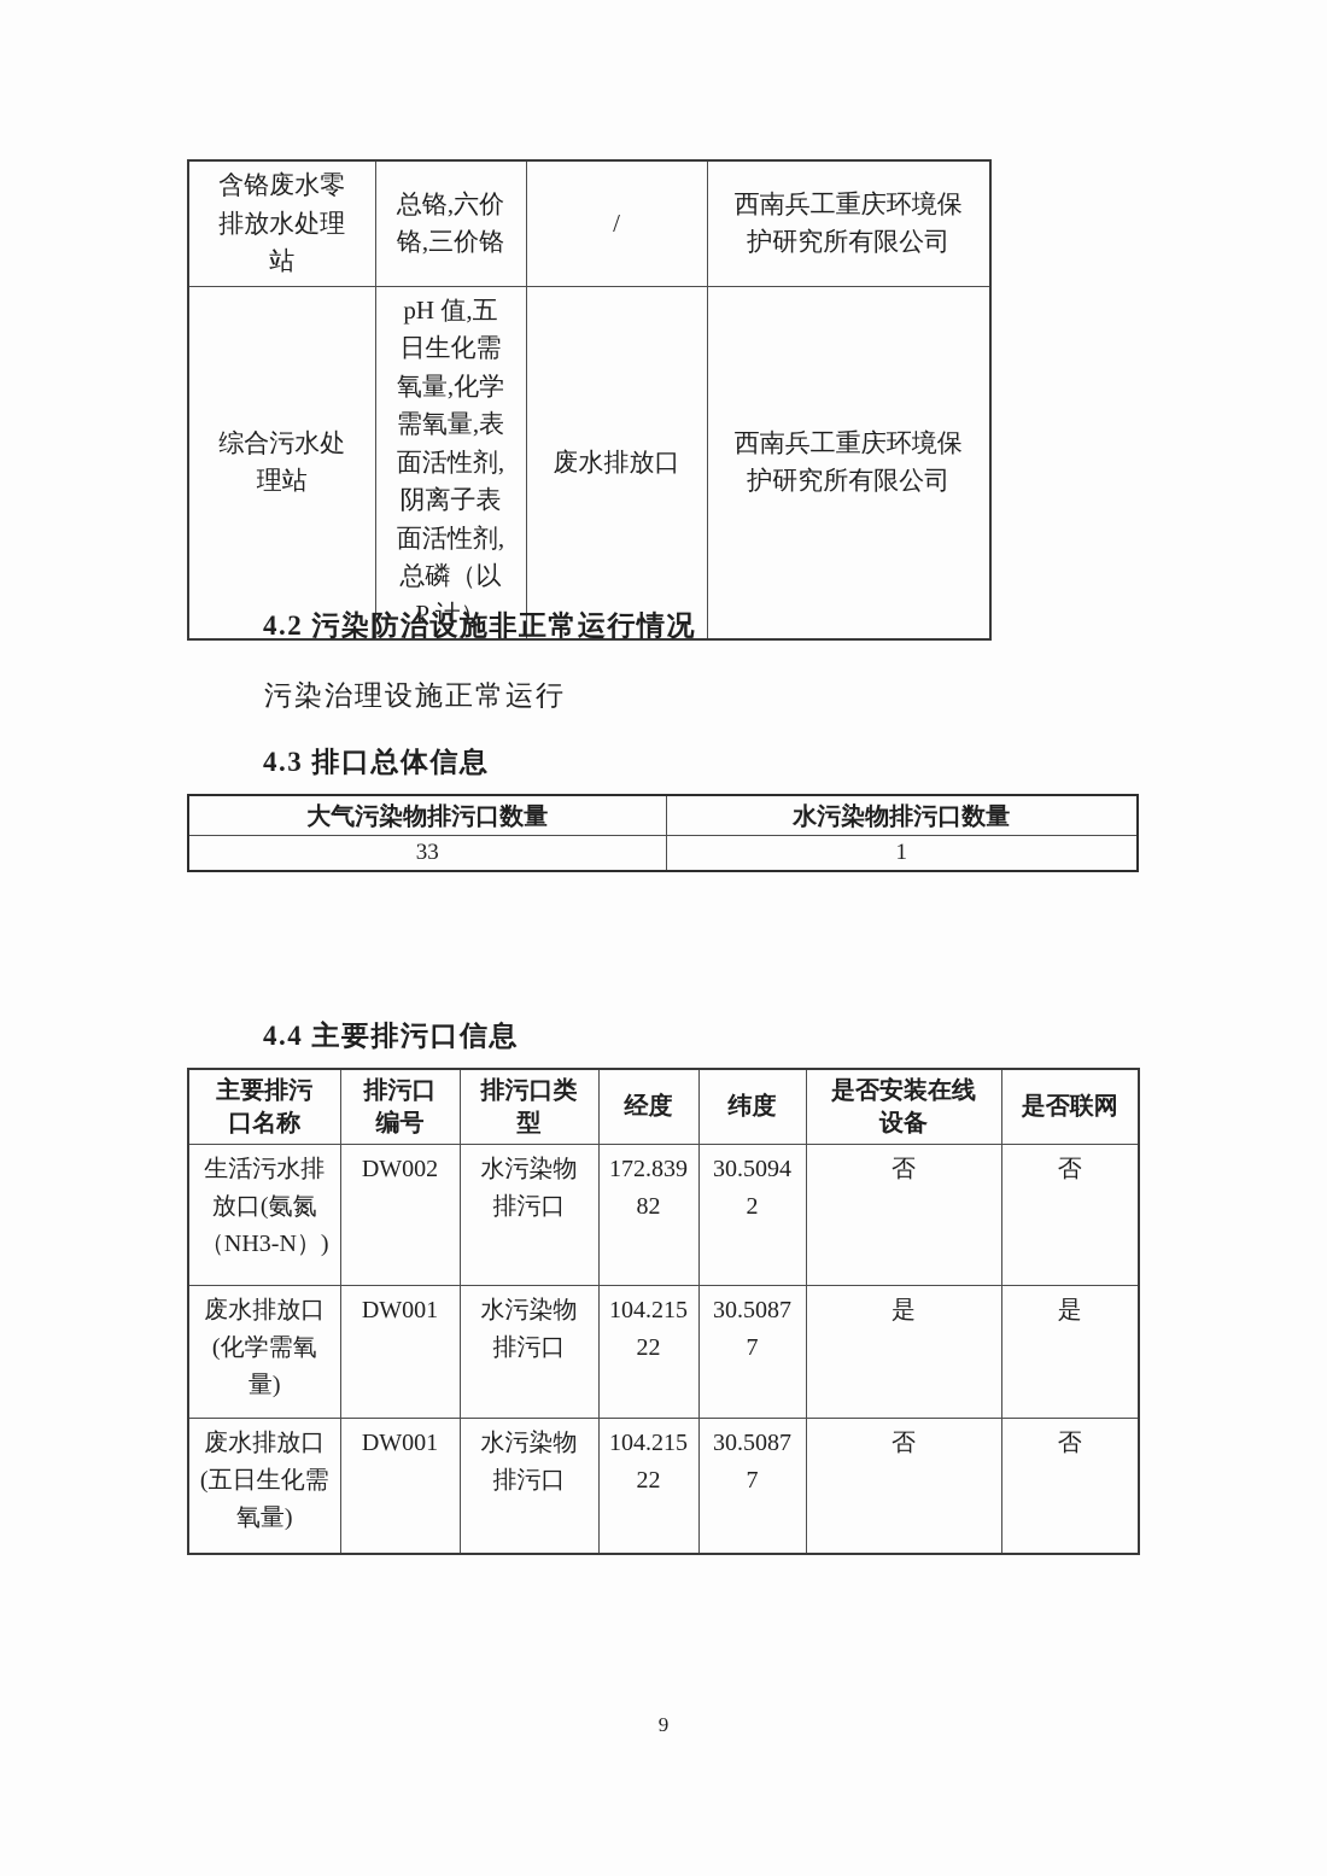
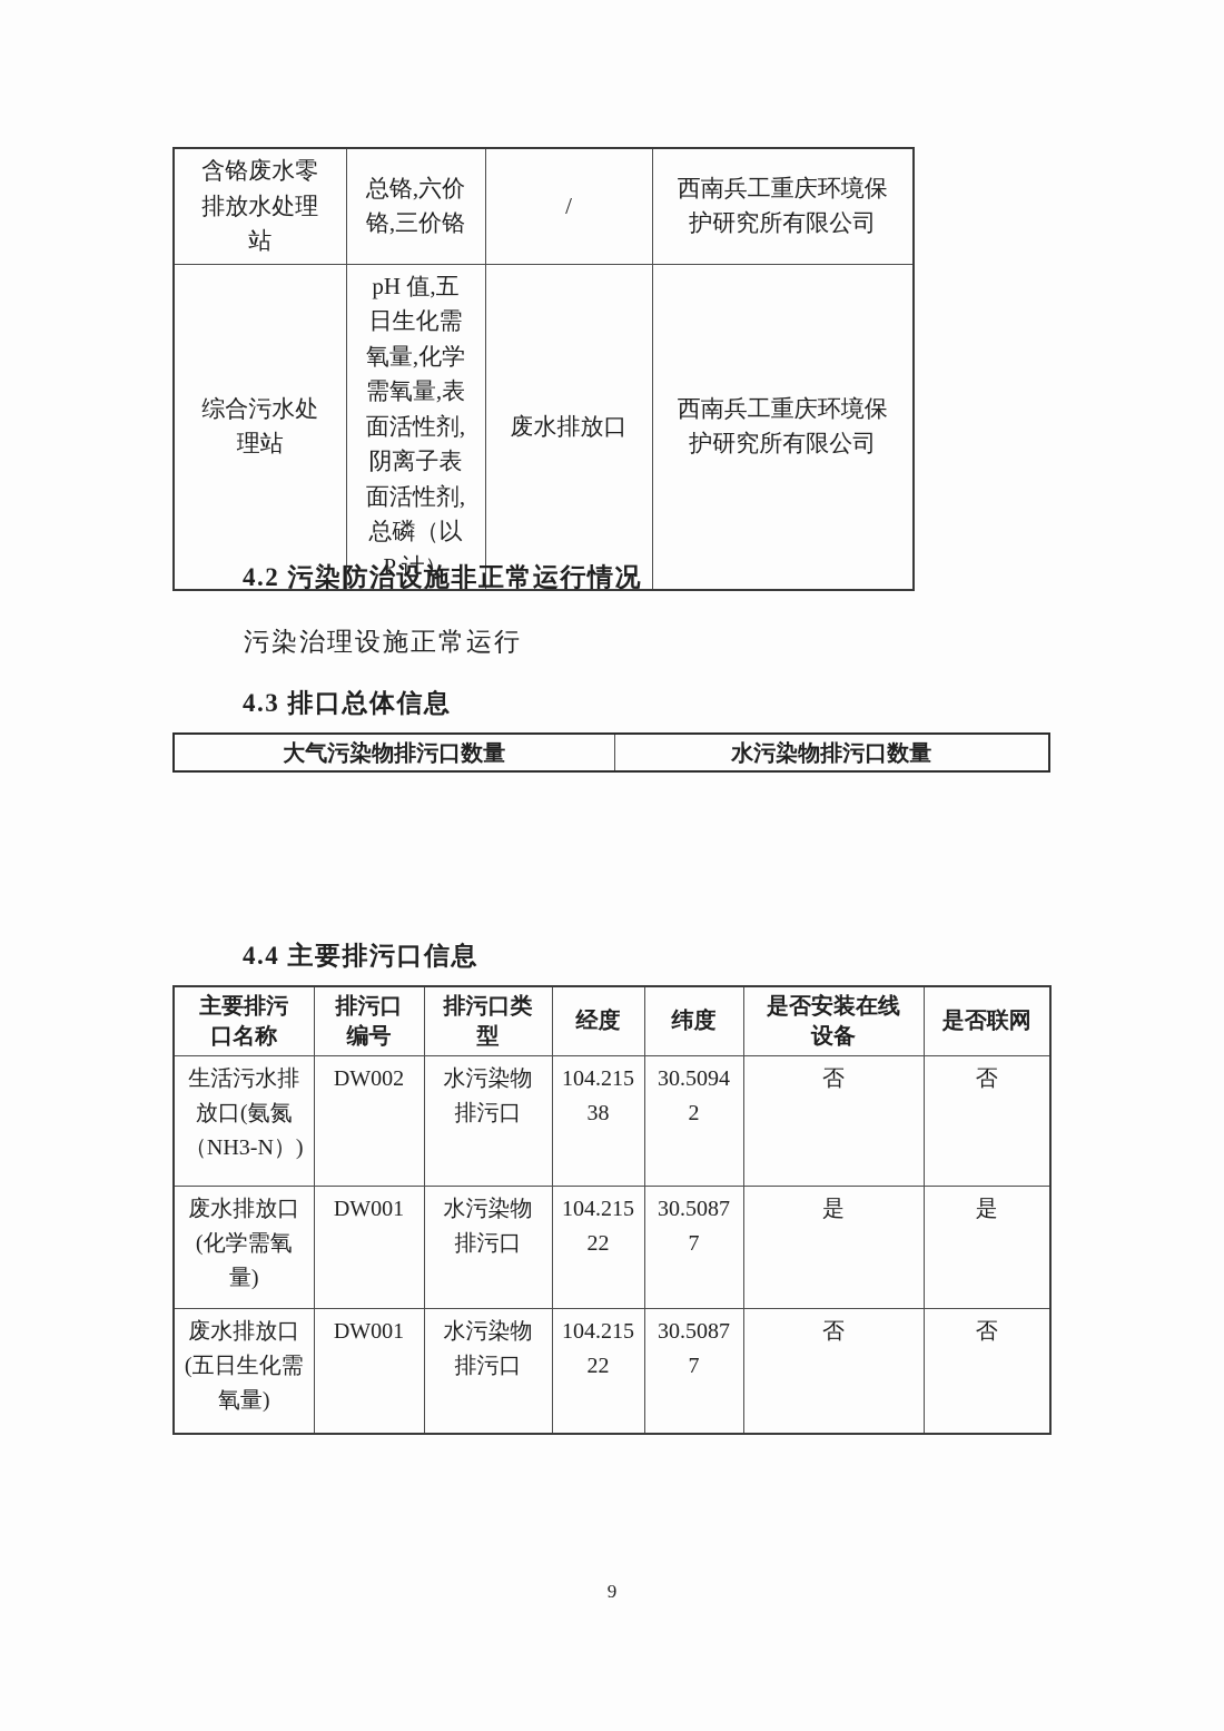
  含铬废水零排放水处理站	总铬,六价铬,三价铬	/	西南兵工重庆环境保护研究所有限公司
  综合污水处理站	pH 值,五日生化需氧量,化学需氧量,表面活性剂,阴离子表面活性剂,总磷（以 P 计）	废水排放口	西南兵工重庆环境保护研究所有限公司
  4.2 污染防治设施非正常运行情况
  污染治理设施正常运行
  4.3 排口总体信息
  大气污染物排污口数量	水污染物排污口数量
- 33	1
  4.4 主要排污口信息
  主要排污口名称	排污口编号	排污口类型	经度	纬度	是否安装在线设备	是否联网
- 生活污水排放口(氨氮（NH3-N）)	DW002	水污染物排污口	172.83982	30.50942	否	否
+ 生活污水排放口(氨氮（NH3-N）)	DW002	水污染物排污口	104.21538	30.50942	否	否
  废水排放口(化学需氧量)	DW001	水污染物排污口	104.21522	30.50877	是	是
  废水排放口(五日生化需氧量)	DW001	水污染物排污口	104.21522	30.50877	否	否
  9
